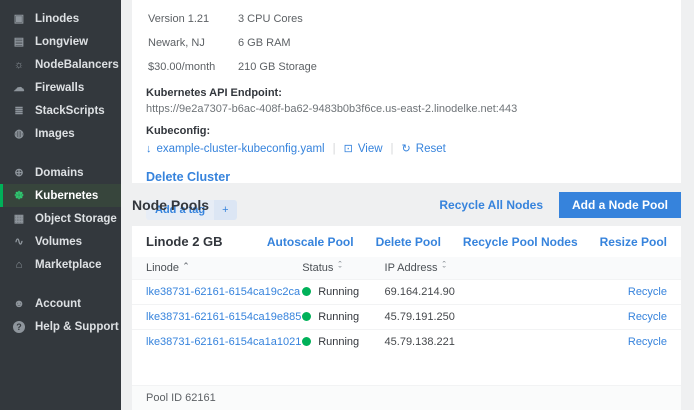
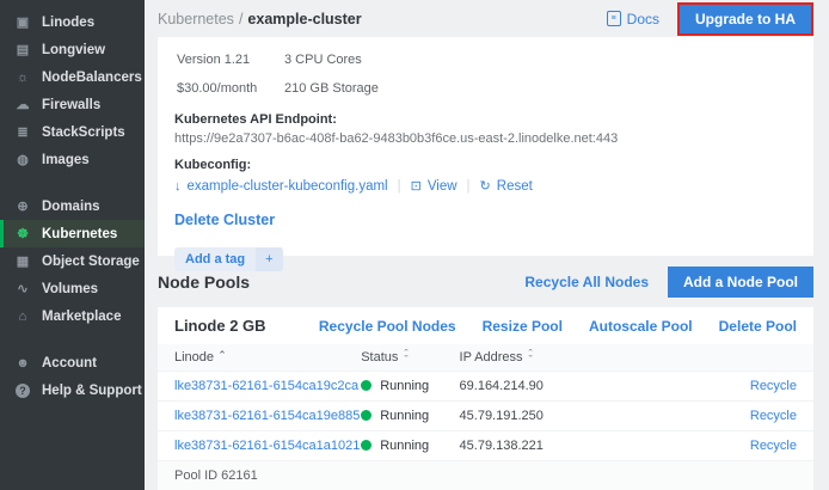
  ▣
  Linodes
  ▤
  Longview
  ☼
  NodeBalancers
  ☁
  Firewalls
  ≣
  StackScripts
  ◍
  Images
  ⊕
  Domains
  ☸
  Kubernetes
  ▦
  Object Storage
  ∿
  Volumes
  ⌂
  Marketplace
  ☻
  Account
  ?
  Help & Support
+ Kubernetes / example-cluster
+ Docs
+ Upgrade to HA
  Version 1.21	3 CPU Cores
- Newark, NJ	6 GB RAM
  $30.00/month	210 GB Storage
  Kubernetes API Endpoint:
  https://9e2a7307-b6ac-408f-ba62-9483b0b3f6ce.us-east-2.linodelke.net:443
  Kubeconfig:
  ↓
  example-cluster-kubeconfig.yaml
  |
  ⊡
  View
  ↻
  Reset
  Delete Cluster
  Add a tag
  +
  Node Pools
  Recycle All Nodes
  Add a Node Pool
  Linode 2 GB
- Autoscale Pool
+ Recycle Pool Nodes
- Delete Pool
+ Resize Pool
- Recycle Pool Nodes
+ Autoscale Pool
- Resize Pool
+ Delete Pool
  Linode ˆ	Status ˆˇ	IP Address ˆˇ
  lke38731-62161-6154ca19c2ca	Running	69.164.214.90	Recycle
  lke38731-62161-6154ca19e885	Running	45.79.191.250	Recycle
  lke38731-62161-6154ca1a1021	Running	45.79.138.221	Recycle
  Pool ID 62161
